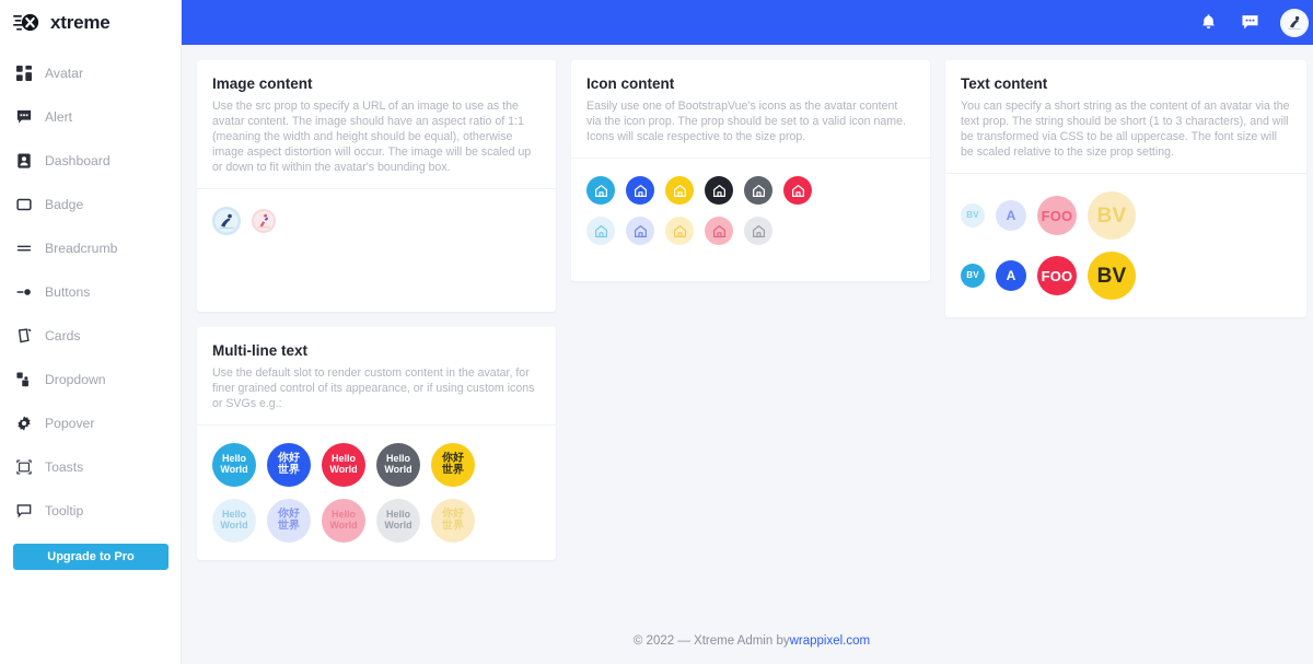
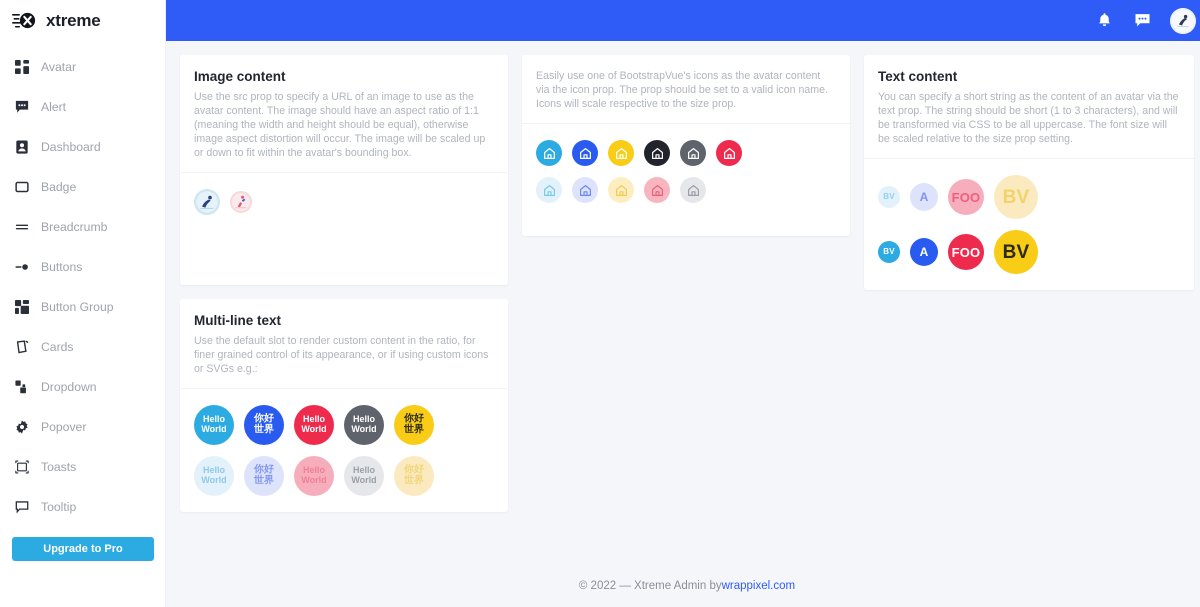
  xtreme
  Avatar
  Alert
  Dashboard
  Badge
  Breadcrumb
  Buttons
+ Button Group
  Cards
  Dropdown
  Popover
  Toasts
  Tooltip
  Upgrade to Pro
  Image content
  Use the src prop to specify a URL of an image to use as the avatar content. The image should have an aspect ratio of 1:1 (meaning the width and height should be equal), otherwise image aspect distortion will occur. The image will be scaled up or down to fit within the avatar's bounding box.
  Multi-line text
- Use the default slot to render custom content in the avatar, for finer grained control of its appearance, or if using custom icons or SVGs e.g.:
+ Use the default slot to render custom content in the ratio, for finer grained control of its appearance, or if using custom icons or SVGs e.g.:
  Hello
  World
  你好
  世界
  Hello
  World
  Hello
  World
  你好
  世界
  Hello
  World
  你好
  世界
  Hello
  World
  Hello
  World
  你好
  世界
- Icon content
  Easily use one of BootstrapVue's icons as the avatar content via the icon prop. The prop should be set to a valid icon name. Icons will scale respective to the size prop.
  Text content
  You can specify a short string as the content of an avatar via the text prop. The string should be short (1 to 3 characters), and will be transformed via CSS to be all uppercase. The font size will be scaled relative to the size prop setting.
  BV
  A
  FOO
  BV
  BV
  A
  FOO
  BV
  © 2022 — Xtreme Admin by
  wrappixel.com
